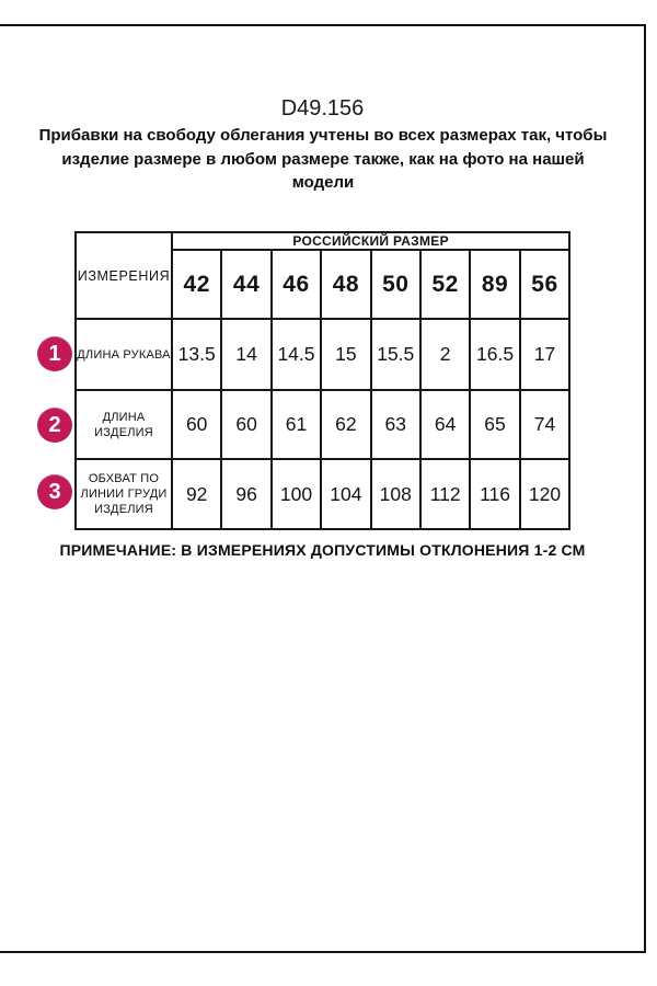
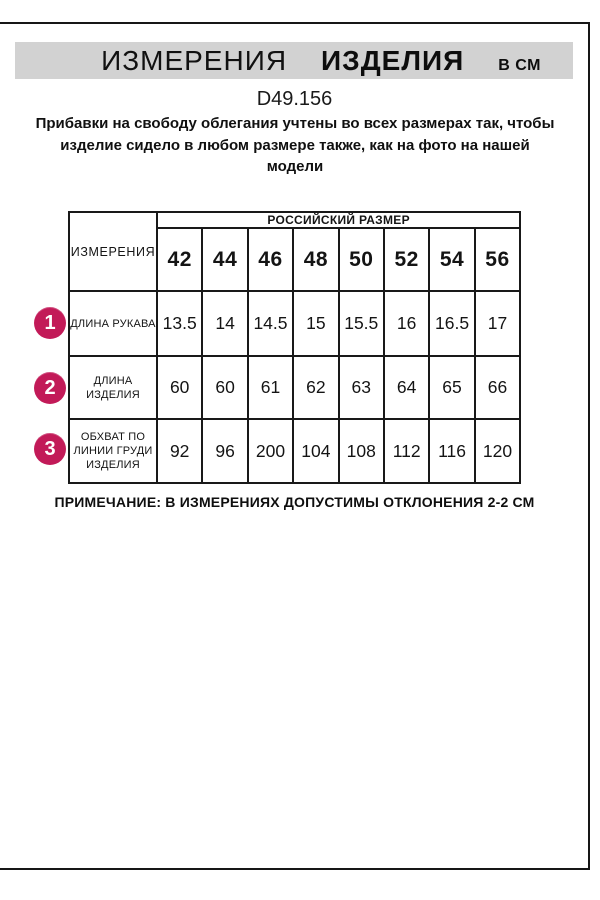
+ ИЗМЕРЕНИЯ
+ ИЗДЕЛИЯ
+ В СМ
  D49.156
- Прибавки на свободу облегания учтены во всех размерах так, чтобы изделие размере в любом размере также, как на фото на нашей модели
+ Прибавки на свободу облегания учтены во всех размерах так, чтобы изделие сидело в любом размере также, как на фото на нашей модели
  ИЗМЕРЕНИЯ	РОССИЙСКИЙ РАЗМЕР
- 42	44	46	48	50	52	89	56
+ 42	44	46	48	50	52	54	56
- ДЛИНА РУКАВА	13.5	14	14.5	15	15.5	2	16.5	17
+ ДЛИНА РУКАВА	13.5	14	14.5	15	15.5	16	16.5	17
- ДЛИНА ИЗДЕЛИЯ	60	60	61	62	63	64	65	74
+ ДЛИНА ИЗДЕЛИЯ	60	60	61	62	63	64	65	66
- ОБХВАТ ПО ЛИНИИ ГРУДИ ИЗДЕЛИЯ	92	96	100	104	108	112	116	120
+ ОБХВАТ ПО ЛИНИИ ГРУДИ ИЗДЕЛИЯ	92	96	200	104	108	112	116	120
  1
  2
  3
- ПРИМЕЧАНИЕ: В ИЗМЕРЕНИЯХ ДОПУСТИМЫ ОТКЛОНЕНИЯ 1-2 СМ
+ ПРИМЕЧАНИЕ: В ИЗМЕРЕНИЯХ ДОПУСТИМЫ ОТКЛОНЕНИЯ 2-2 СМ
